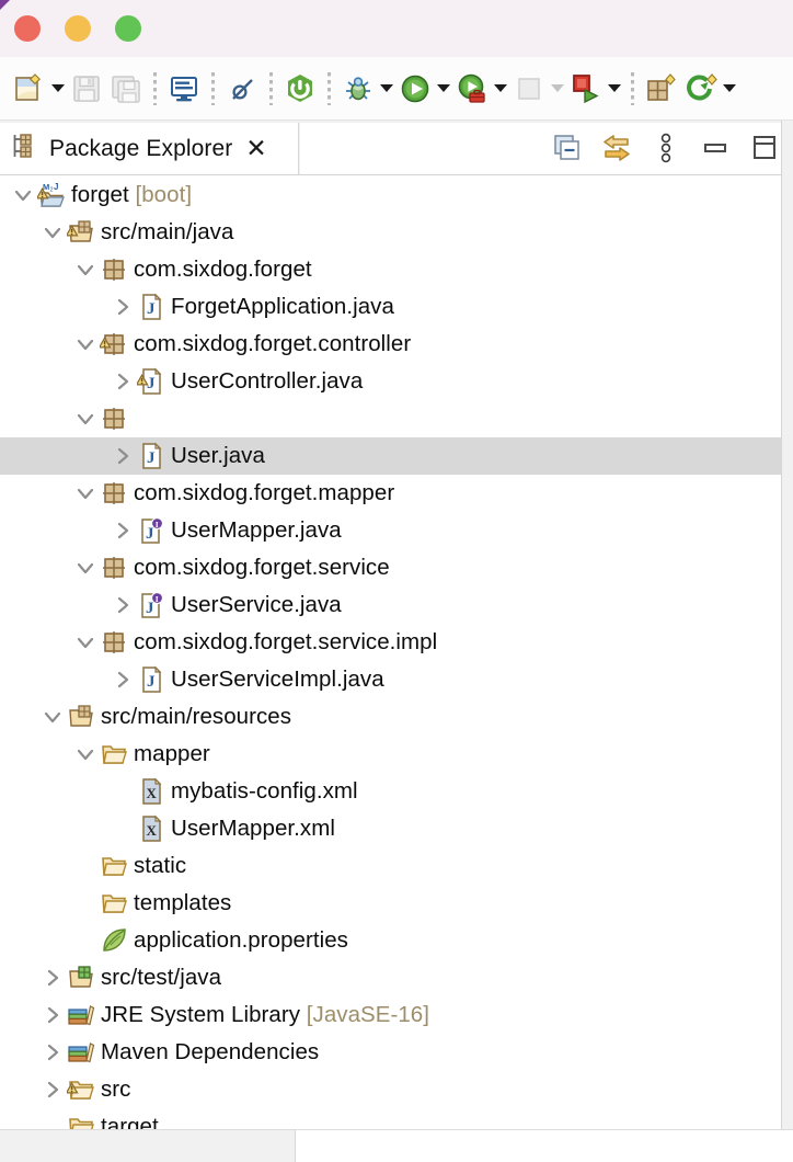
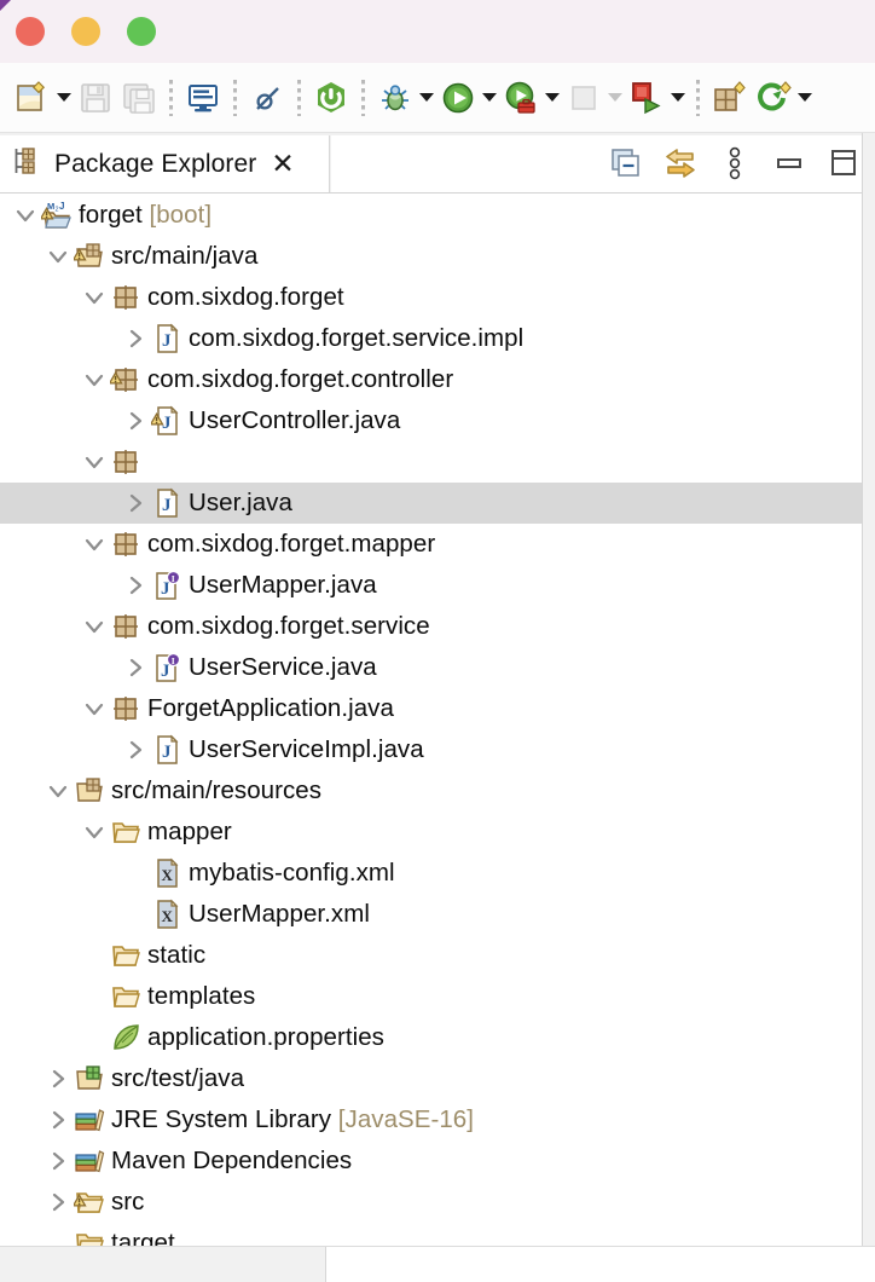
  Package Explorer
  ✕
  M
  J
  forget [boot]
  src/main/java
  com.sixdog.forget
  J
- ForgetApplication.java
+ com.sixdog.forget.service.impl
  com.sixdog.forget.controller
  J
  UserController.java
  J
  User.java
  com.sixdog.forget.mapper
  J
  I
  UserMapper.java
  com.sixdog.forget.service
  J
  I
  UserService.java
- com.sixdog.forget.service.impl
+ ForgetApplication.java
  J
  UserServiceImpl.java
  src/main/resources
  mapper
  X
  mybatis-config.xml
  X
  UserMapper.xml
  static
  templates
  application.properties
  src/test/java
  JRE System Library [JavaSE-16]
  Maven Dependencies
  src
  target
